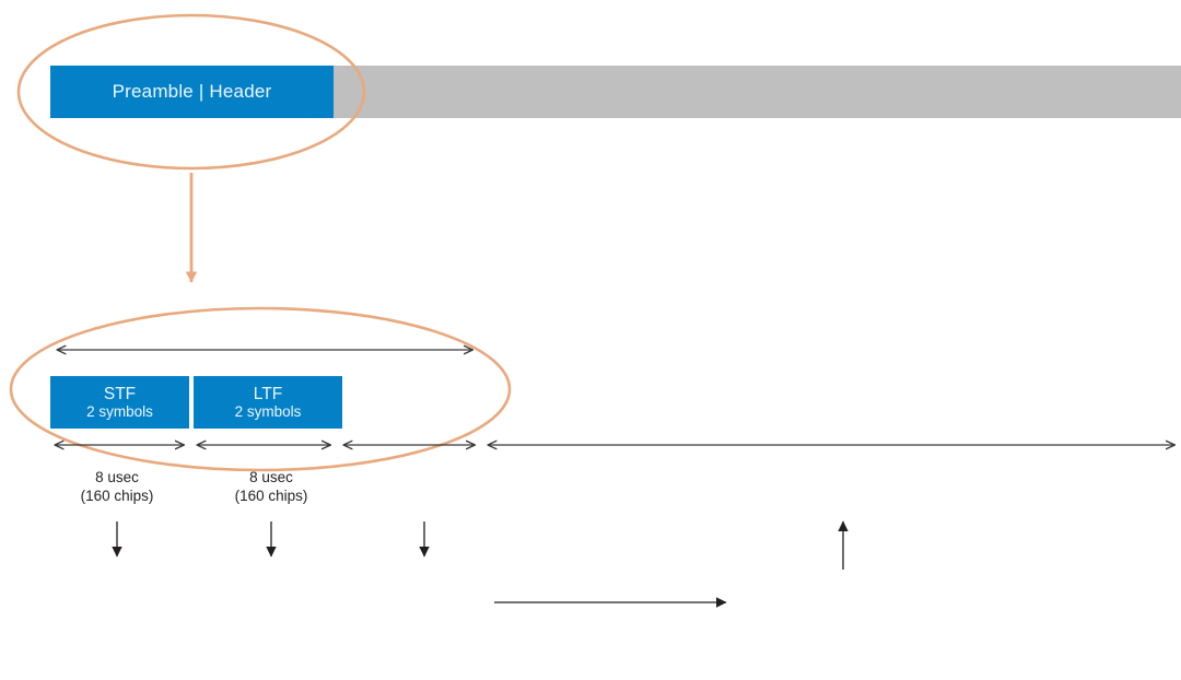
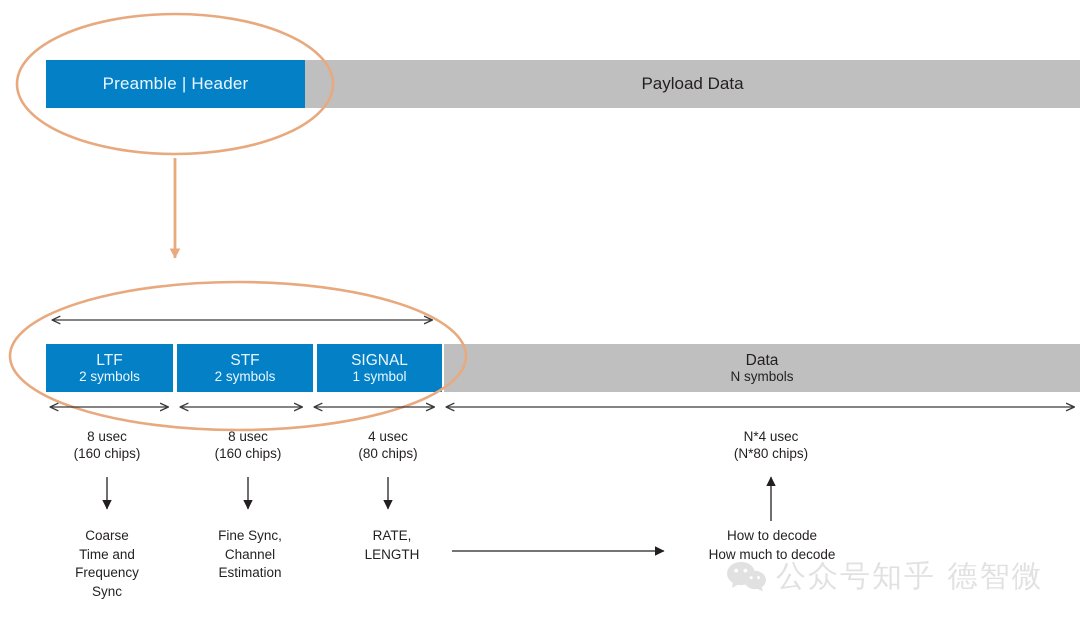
  Preamble | Header
+ Payload Data
- STF
+ LTF
  2 symbols
- LTF
+ STF
  2 symbols
+ SIGNAL
+ 1 symbol
+ Data
+ N symbols
  8 usec
  (160 chips)
  8 usec
  (160 chips)
+ 4 usec
+ (80 chips)
+ N*4 usec
+ (N*80 chips)
+ Coarse
+ Time and
+ Frequency
+ Sync
+ Fine Sync,
+ Channel
+ Estimation
+ RATE,
+ LENGTH
+ How to decode
+ How much to decode
+ 公众号知乎 德智微
